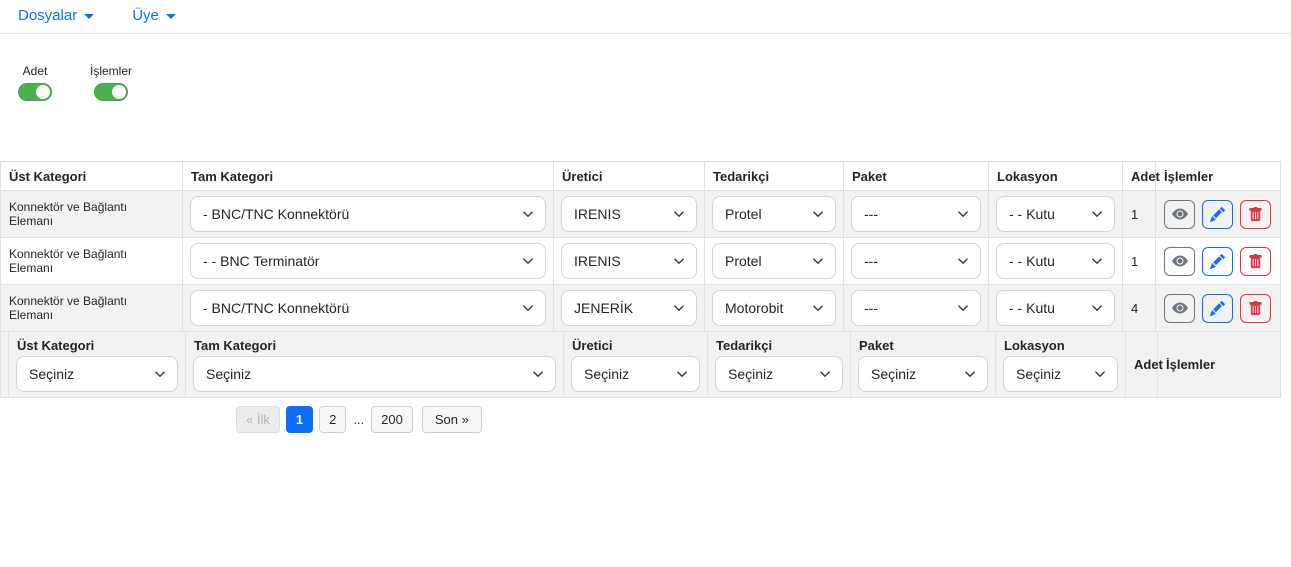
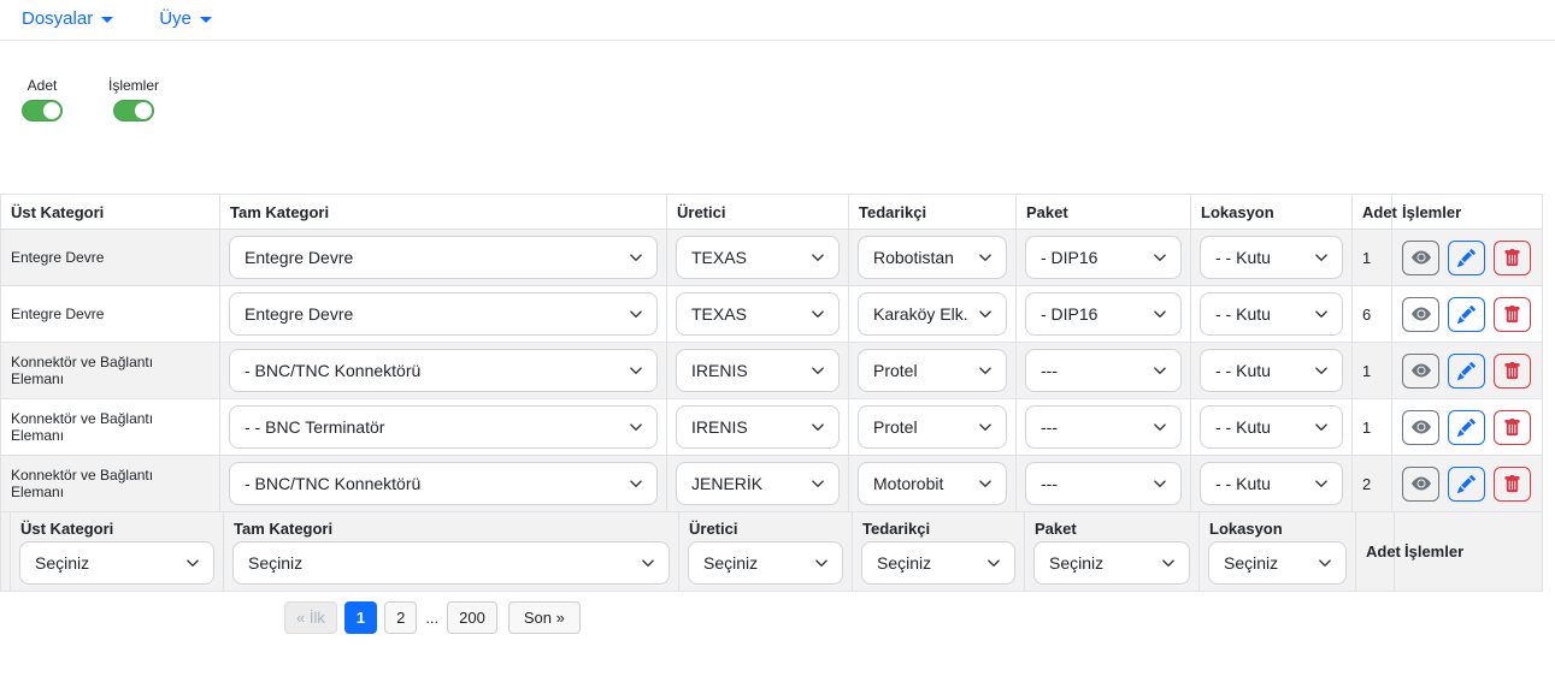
  Dosyalar
  Üye
  Adet
  İşlemler
  Üst Kategori	Tam Kategori	Üretici	Tedarikçi	Paket	Lokasyon	Adet	İşlemler
+ Entegre Devre	Entegre Devre	TEXAS	Robotistan	- DIP16	- - Kutu	1
+ Entegre Devre	Entegre Devre	TEXAS	Karaköy Elk.	- DIP16	- - Kutu	6
  Konnektör ve Bağlantı Elemanı	- BNC/TNC Konnektörü	IRENIS	Protel	---	- - Kutu	1
  Konnektör ve Bağlantı Elemanı	- - BNC Terminatör	IRENIS	Protel	---	- - Kutu	1
- Konnektör ve Bağlantı Elemanı	- BNC/TNC Konnektörü	JENERİK	Motorobit	---	- - Kutu	4
+ Konnektör ve Bağlantı Elemanı	- BNC/TNC Konnektörü	JENERİK	Motorobit	---	- - Kutu	2
  	Üst Kategori Seçiniz	Tam Kategori Seçiniz	Üretici Seçiniz	Tedarikçi Seçiniz	Paket Seçiniz	Lokasyon Seçiniz	Adet	İşlemler
  « İlk
  1
  2
  ...
  200
  Son »
